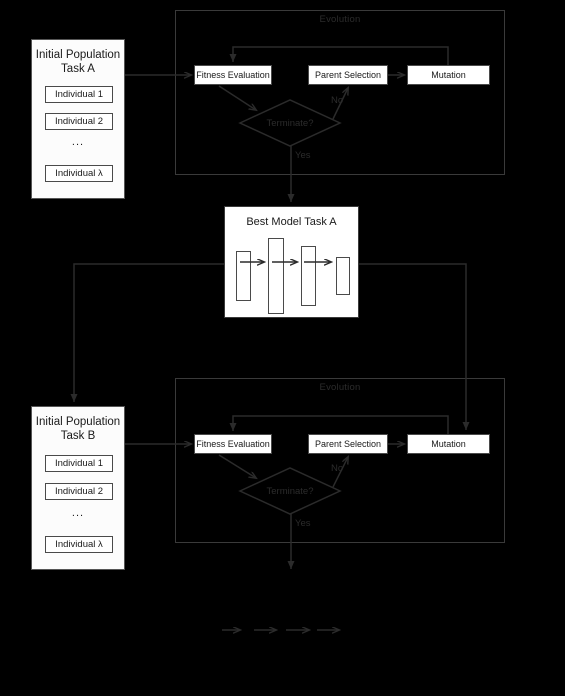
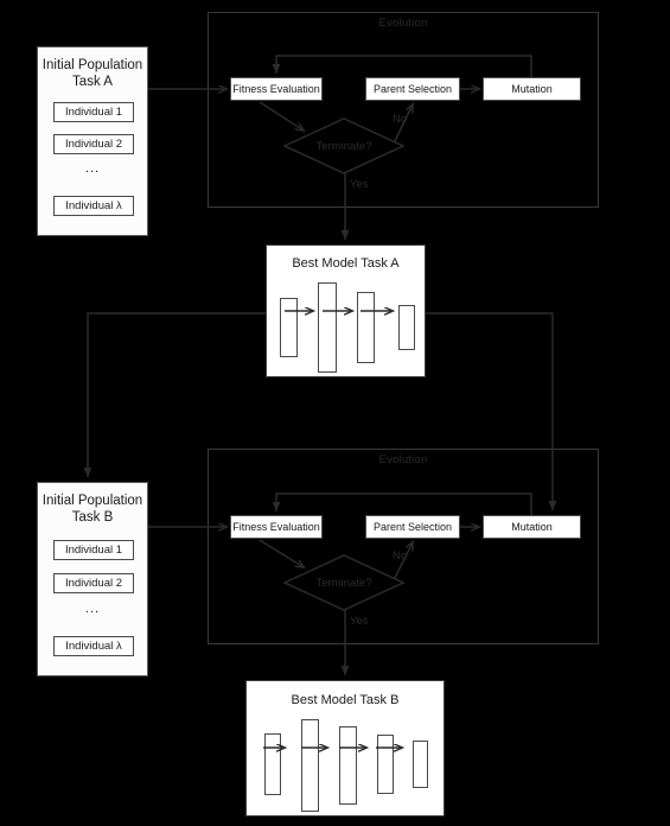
  Initial Population
  Task A
  Individual 1
  Individual 2
  ...
  Individual λ
  Evolution
  Fitness Evaluation
  Parent Selection
  Mutation
  Terminate?
  No
  Yes
  Best Model Task A
  Initial Population
  Task B
  Individual 1
  Individual 2
  ...
  Individual λ
  Evolution
  Fitness Evaluation
  Parent Selection
  Mutation
  Terminate?
  No
  Yes
+ Best Model Task B
